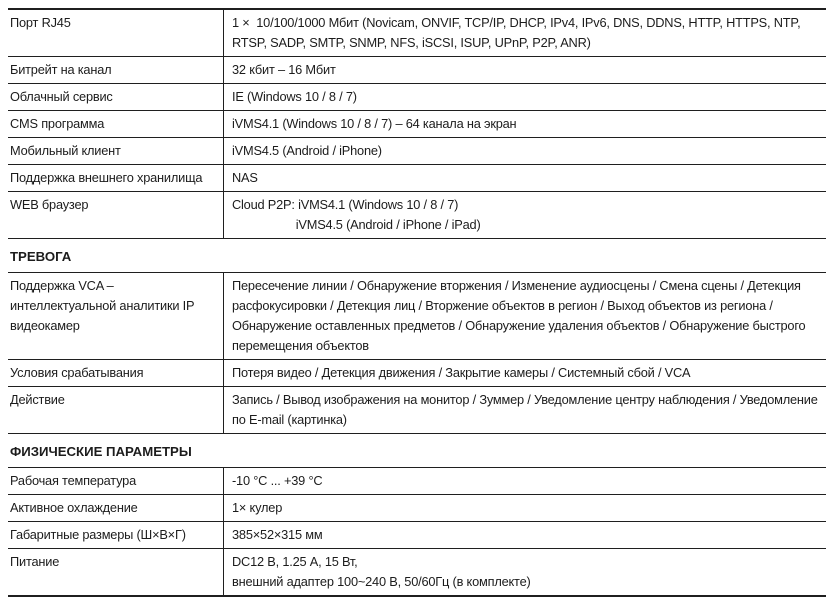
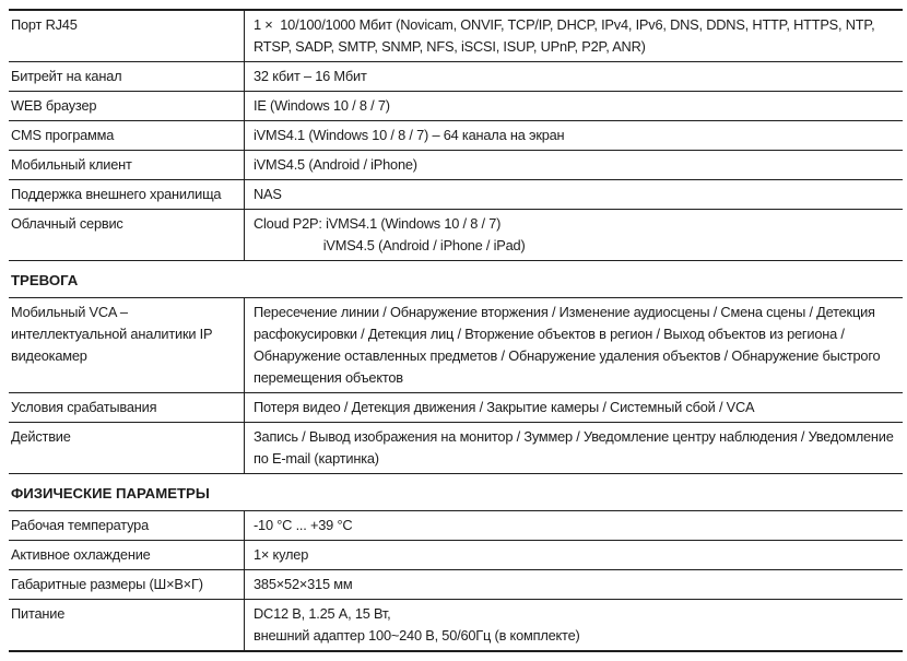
  Порт RJ45
  1 × 10/100/1000 Мбит (Novicam, ONVIF, TCP/IP, DHCP, IPv4, IPv6, DNS, DDNS, HTTP, HTTPS, NTP, RTSP, SADP, SMTP, SNMP, NFS, iSCSI, ISUP, UPnP, P2P, ANR)
  Битрейт на канал
  32 кбит – 16 Мбит
- Облачный сервис
+ WEB браузер
  IE (Windows 10 / 8 / 7)
  CMS программа
  iVMS4.1 (Windows 10 / 8 / 7) – 64 канала на экран
  Мобильный клиент
  iVMS4.5 (Android / iPhone)
  Поддержка внешнего хранилища
  NAS
- WEB браузер
+ Облачный сервис
  Cloud P2P: iVMS4.1 (Windows 10 / 8 / 7)
  iVMS4.5 (Android / iPhone / iPad)
  ТРЕВОГА
- Поддержка VCA – интеллектуальной аналитики IP видеокамер
+ Мобильный VCA – интеллектуальной аналитики IP видеокамер
  Пересечение линии / Обнаружение вторжения / Изменение аудиосцены / Смена сцены / Детекция расфокусировки / Детекция лиц / Вторжение объектов в регион / Выход объектов из региона / Обнаружение оставленных предметов / Обнаружение удаления объектов / Обнаружение быстрого перемещения объектов
  Условия срабатывания
  Потеря видео / Детекция движения / Закрытие камеры / Системный сбой / VCA
  Действие
  Запись / Вывод изображения на монитор / Зуммер / Уведомление центру наблюдения / Уведомление по E-mail (картинка)
  ФИЗИЧЕСКИЕ ПАРАМЕТРЫ
  Рабочая температура
  -10 °C ... +39 °C
  Активное охлаждение
  1× кулер
  Габаритные размеры (Ш×В×Г)
  385×52×315 мм
  Питание
  DC12 В, 1.25 А, 15 Вт,
  внешний адаптер 100~240 В, 50/60Гц (в комплекте)
